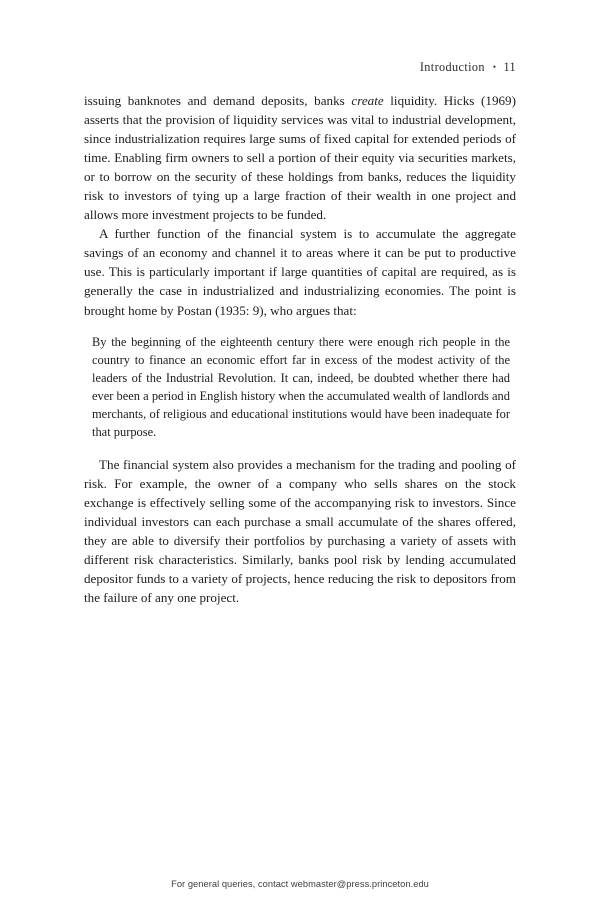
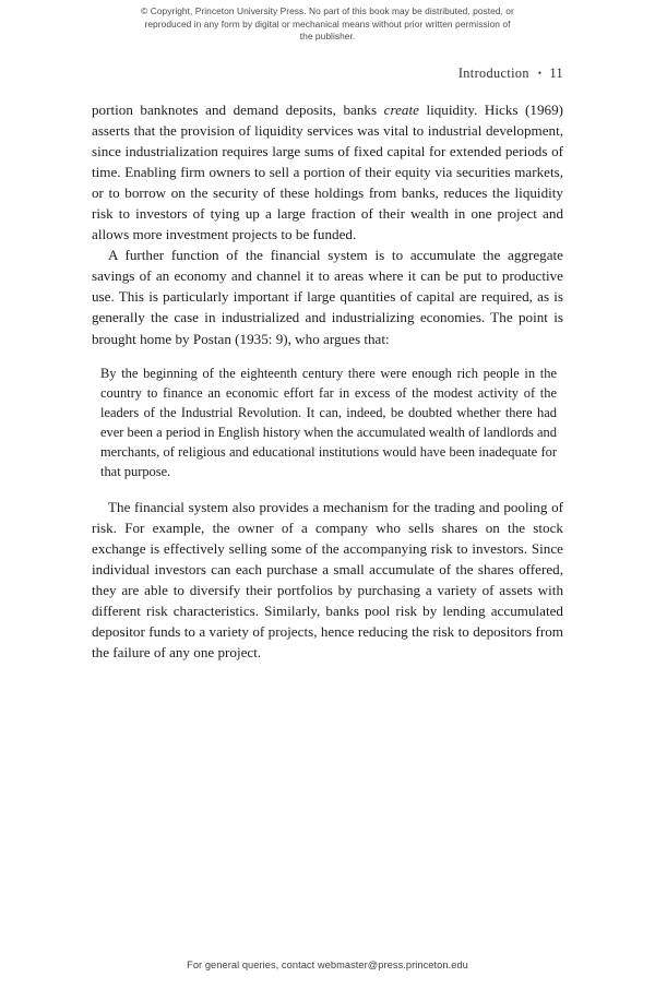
+ © Copyright, Princeton University Press. No part of this book may be distributed, posted, or reproduced in any form by digital or mechanical means without prior written permission of the publisher.
  Introduction • 11
- issuing banknotes and demand deposits, banks create liquidity. Hicks (1969) asserts that the provision of liquidity services was vital to industrial development, since industrialization requires large sums of fixed capital for extended periods of time. Enabling firm owners to sell a portion of their equity via securities markets, or to borrow on the security of these holdings from banks, reduces the liquidity risk to investors of tying up a large fraction of their wealth in one project and allows more investment projects to be funded.
+ portion banknotes and demand deposits, banks create liquidity. Hicks (1969) asserts that the provision of liquidity services was vital to industrial development, since industrialization requires large sums of fixed capital for extended periods of time. Enabling firm owners to sell a portion of their equity via securities markets, or to borrow on the security of these holdings from banks, reduces the liquidity risk to investors of tying up a large fraction of their wealth in one project and allows more investment projects to be funded.
  A further function of the financial system is to accumulate the aggregate savings of an economy and channel it to areas where it can be put to productive use. This is particularly important if large quantities of capital are required, as is generally the case in industrialized and industrializing economies. The point is brought home by Postan (1935: 9), who argues that:
  By the beginning of the eighteenth century there were enough rich people in the country to finance an economic effort far in excess of the modest activity of the leaders of the Industrial Revolution. It can, indeed, be doubted whether there had ever been a period in English history when the accumulated wealth of landlords and merchants, of religious and educational institutions would have been inadequate for that purpose.
  The financial system also provides a mechanism for the trading and pooling of risk. For example, the owner of a company who sells shares on the stock exchange is effectively selling some of the accompanying risk to investors. Since individual investors can each purchase a small accumulate of the shares offered, they are able to diversify their portfolios by purchasing a variety of assets with different risk characteristics. Similarly, banks pool risk by lending accumulated depositor funds to a variety of projects, hence reducing the risk to depositors from the failure of any one project.
  For general queries, contact webmaster@press.princeton.edu
